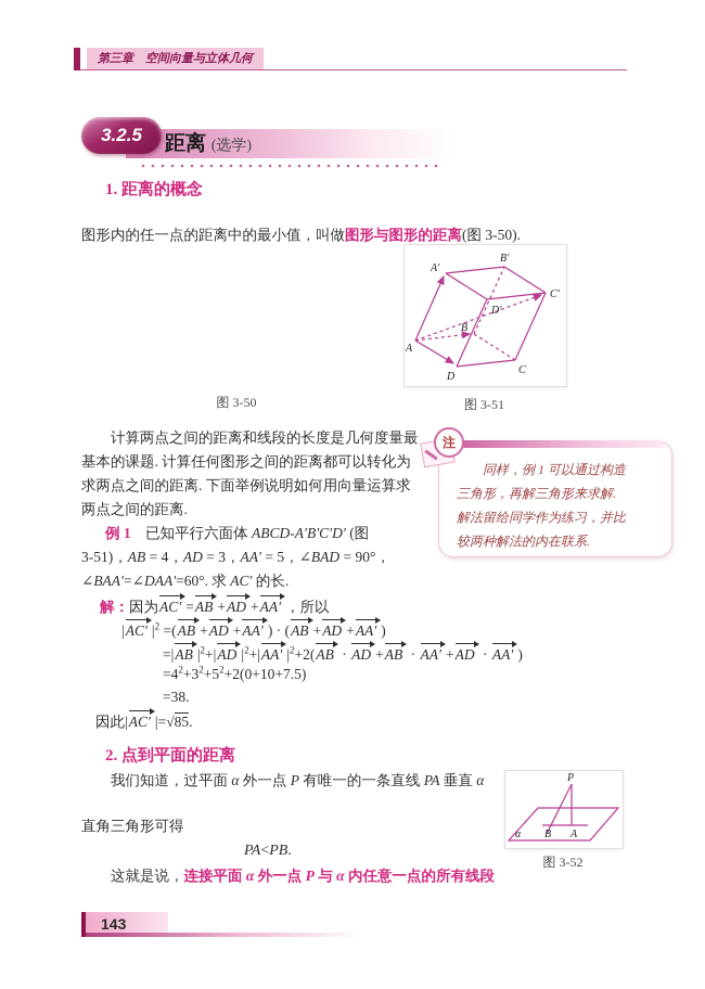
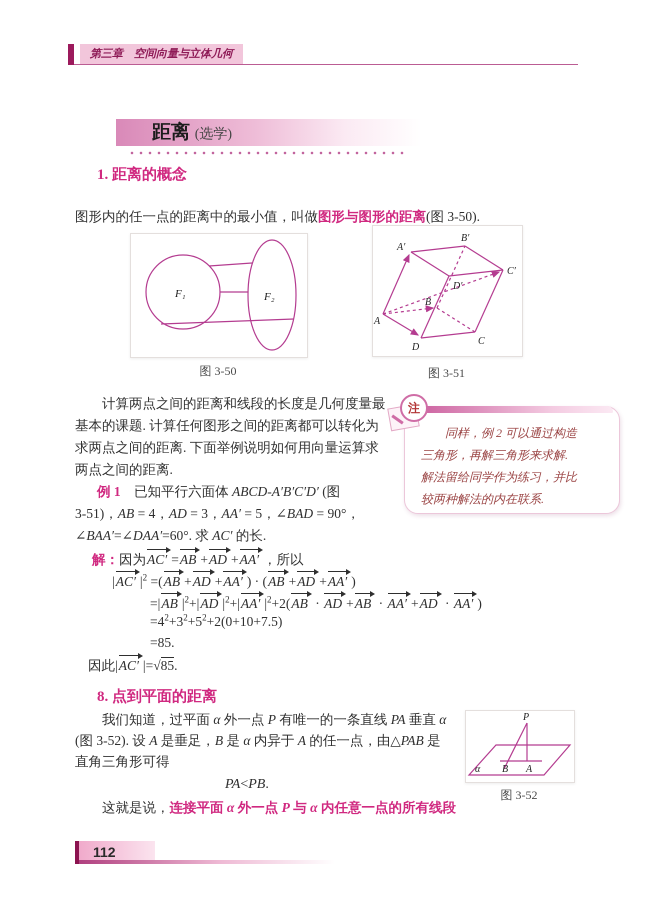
  第三章 空间向量与立体几何
- 3.2.5
  距离 (选学)
  1. 距离的概念
  图形内的任一点的距离中的最小值，叫做图形与图形的距离(图 3-50).
+ F₁
+ F₂
  图 3-50
  A′
  B′
  C′
  D′
  A
  B
  C
  D
  图 3-51
  计算两点之间的距离和线段的长度是几何度量最
  基本的课题. 计算任何图形之间的距离都可以转化为
  求两点之间的距离. 下面举例说明如何用向量运算求
  两点之间的距离.
  注
- 同样，例 1 可以通过构造
+ 同样，例 2 可以通过构造
  三角形，再解三角形来求解.
  解法留给同学作为练习，并比
  较两种解法的内在联系.
  例 1 已知平行六面体 ABCD-A′B′C′D′ (图
  3-51)，AB = 4，AD = 3，AA′ = 5，∠BAD = 90°，
  ∠BAA′=∠DAA′=60°. 求 AC′ 的长.
  解：因为AC′ =AB +AD +AA′ ，所以
  |AC′ |2 =(AB +AD +AA′ ) · (AB +AD +AA′ )
  =|AB |2+|AD |2+|AA′ |2+2(AB · AD +AB · AA′ +AD · AA′ )
  =42+32+52+2(0+10+7.5)
- =38.
+ =85.
  因此|AC′ |=√85.
- 2. 点到平面的距离
+ 8. 点到平面的距离
  我们知道，过平面 α 外一点 P 有唯一的一条直线 PA 垂直 α
+ (图 3-52). 设 A 是垂足，B 是 α 内异于 A 的任一点，由△PAB 是
  直角三角形可得
  PA<PB.
  这就是说，连接平面 α 外一点 P 与 α 内任意一点的所有线段
  P
  B
  A
  α
  图 3-52
- 143
+ 112
